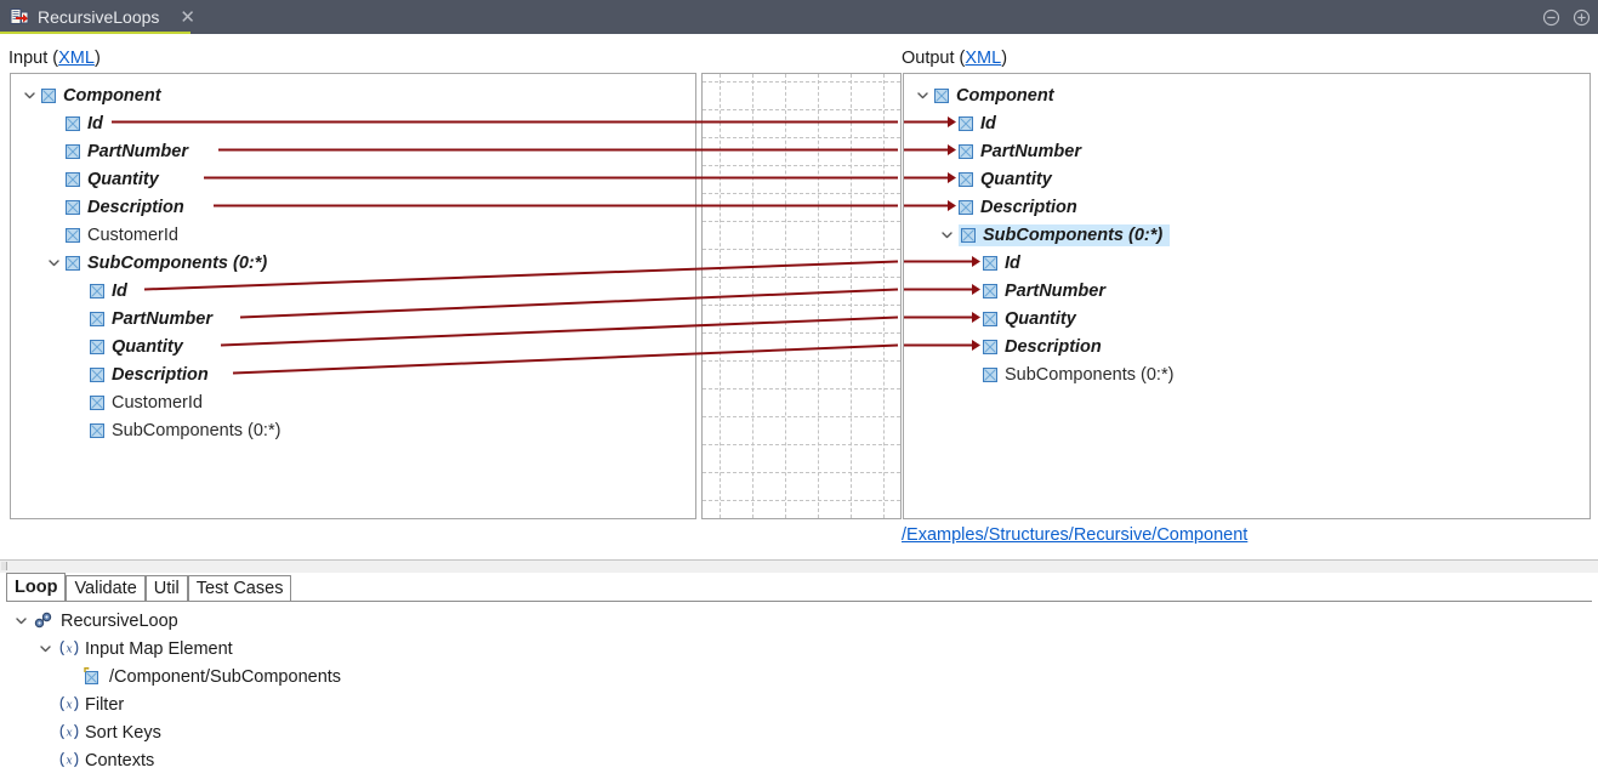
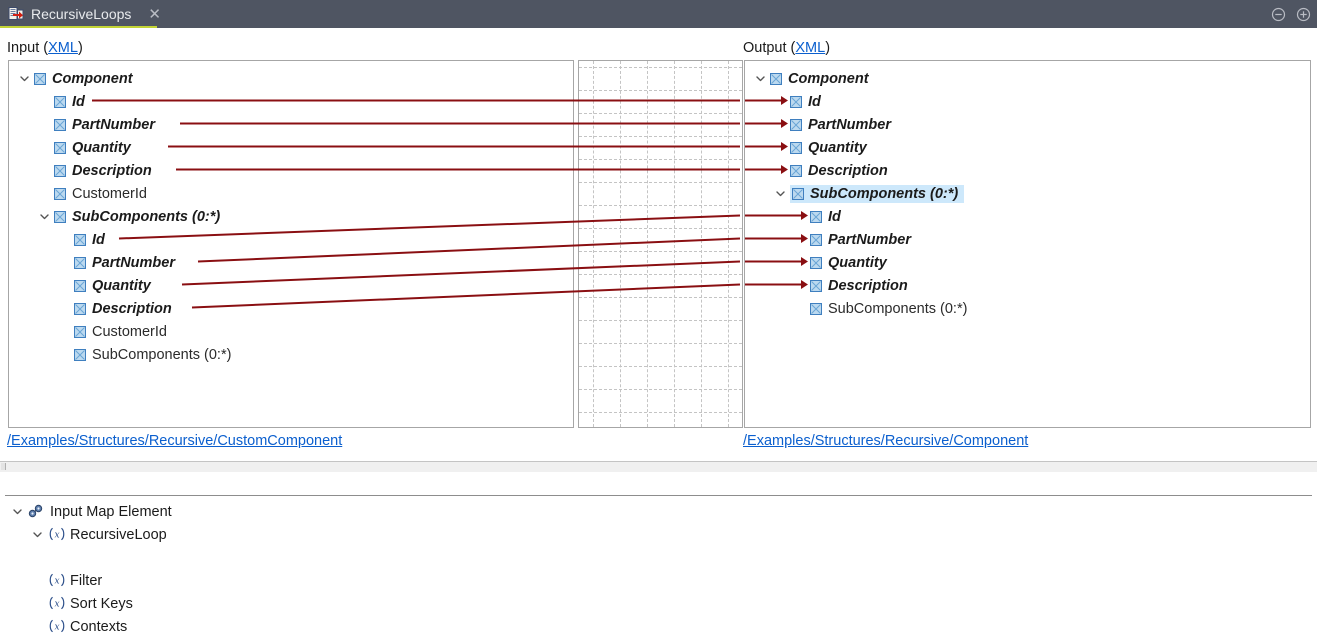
  RecursiveLoops
  ✕
  Input (XML)
  Output (XML)
  Component
  Id
  PartNumber
  Quantity
  Description
  CustomerId
  SubComponents (0:*)
  Id
  PartNumber
  Quantity
  Description
  CustomerId
  SubComponents (0:*)
  Component
  Id
  PartNumber
  Quantity
  Description
  SubComponents (0:*)
  Id
  PartNumber
  Quantity
  Description
  SubComponents (0:*)
+ /Examples/Structures/Recursive/CustomComponent
  /Examples/Structures/Recursive/Component
- Loop
- Validate
- Util
- Test Cases
- RecursiveLoop
+ Input Map Element
  x
- Input Map Element
+ RecursiveLoop
- /Component/SubComponents
  x
  Filter
  x
  Sort Keys
  x
  Contexts
